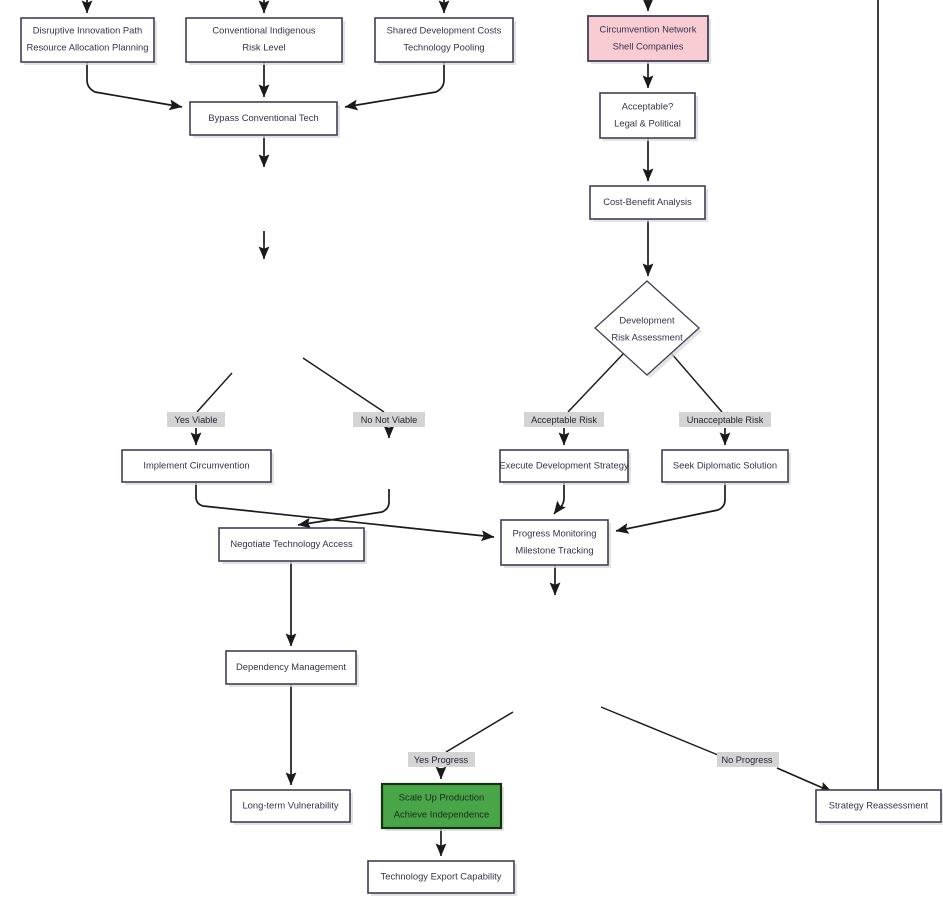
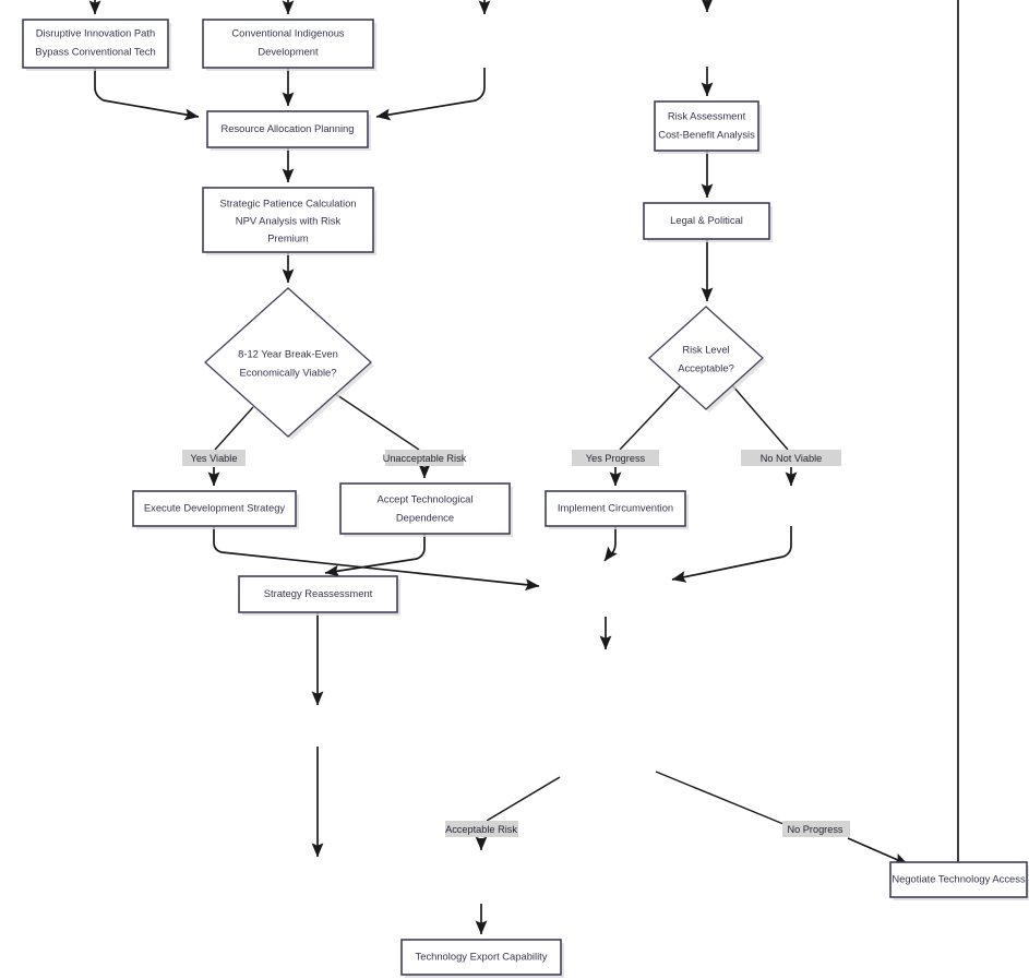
  Yes Viable
- No Not Viable
+ Unacceptable Risk
- Acceptable Risk
+ Yes Progress
- Unacceptable Risk
+ No Not Viable
- Yes Progress
+ Acceptable Risk
  No Progress
  Disruptive Innovation Path
- Resource Allocation Planning
+ Bypass Conventional Tech
  Conventional Indigenous
- Risk Level
+ Development
- Shared Development Costs
- Technology Pooling
- Circumvention Network
- Shell Companies
- Bypass Conventional Tech
+ Resource Allocation Planning
- Acceptable?
+ Risk Assessment
- Legal & Political
+ Cost-Benefit Analysis
+ Strategic Patience Calculation
+ NPV Analysis with Risk
+ Premium
- Cost-Benefit Analysis
+ Legal & Political
+ 8-12 Year Break-Even
+ Economically Viable?
- Development
+ Risk Level
- Risk Assessment
+ Acceptable?
- Implement Circumvention
+ Execute Development Strategy
+ Accept Technological
+ Dependence
- Execute Development Strategy
+ Implement Circumvention
- Seek Diplomatic Solution
- Negotiate Technology Access
+ Strategy Reassessment
- Progress Monitoring
- Milestone Tracking
- Dependency Management
- Long-term Vulnerability
- Scale Up Production
- Achieve Independence
- Strategy Reassessment
+ Negotiate Technology Access
  Technology Export Capability
